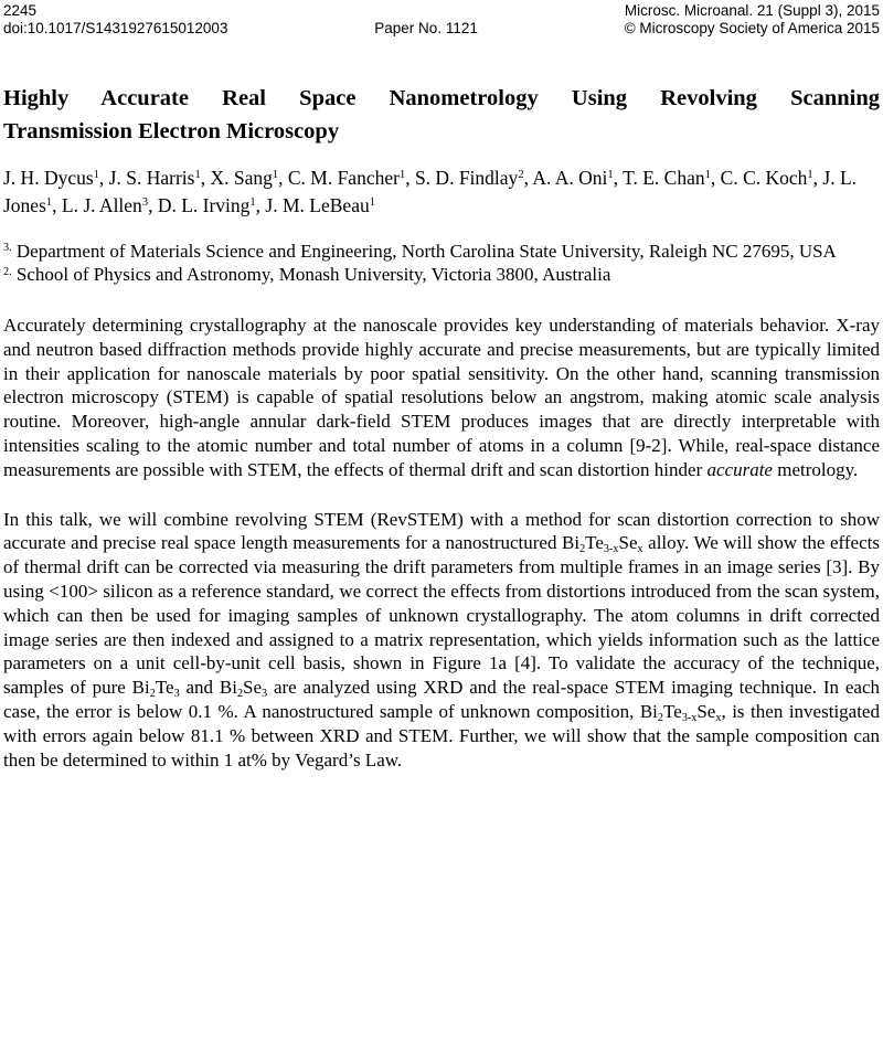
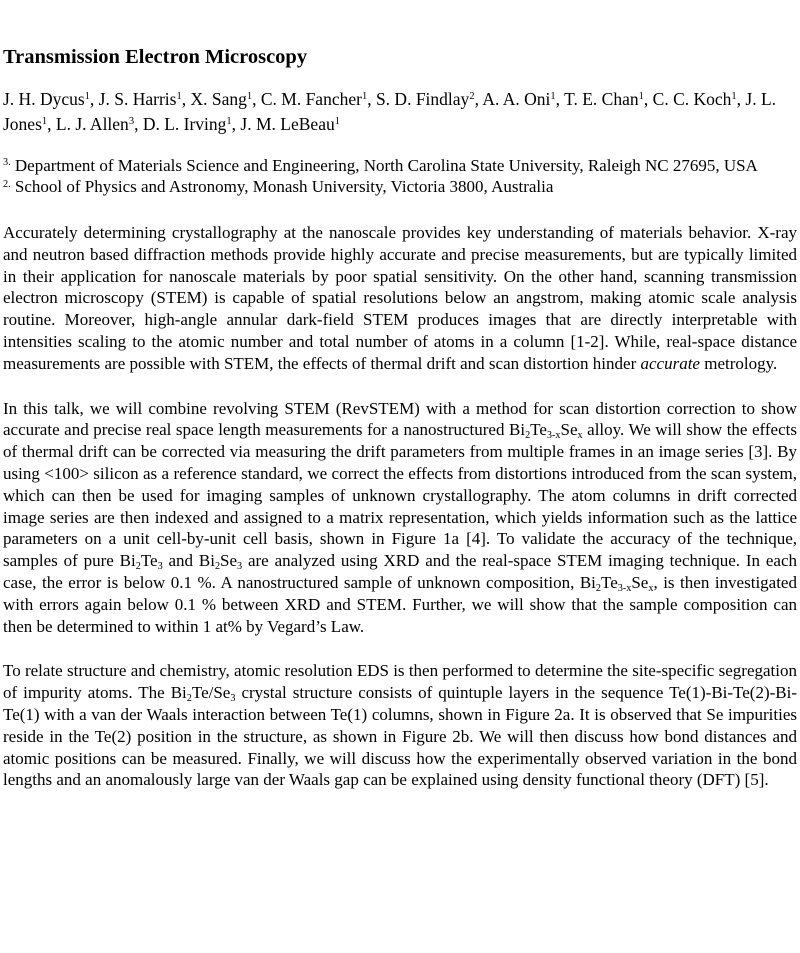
- 2245
- doi:10.1017/S1431927615012003
- Paper No. 1121
- Microsc. Microanal. 21 (Suppl 3), 2015
- © Microscopy Society of America 2015
- Highly Accurate Real Space Nanometrology Using Revolving Scanning
  Transmission Electron Microscopy
  J. H. Dycus1, J. S. Harris1, X. Sang1, C. M. Fancher1, S. D. Findlay2, A. A. Oni1, T. E. Chan1, C. C. Koch1, J. L. Jones1, L. J. Allen3, D. L. Irving1, J. M. LeBeau1
  3. Department of Materials Science and Engineering, North Carolina State University, Raleigh NC 27695, USA
  2. School of Physics and Astronomy, Monash University, Victoria 3800, Australia
- Accurately determining crystallography at the nanoscale provides key understanding of materials behavior. X-ray and neutron based diffraction methods provide highly accurate and precise measurements, but are typically limited in their application for nanoscale materials by poor spatial sensitivity. On the other hand, scanning transmission electron microscopy (STEM) is capable of spatial resolutions below an angstrom, making atomic scale analysis routine. Moreover, high-angle annular dark-field STEM produces images that are directly interpretable with intensities scaling to the atomic number and total number of atoms in a column [9-2]. While, real-space distance measurements are possible with STEM, the effects of thermal drift and scan distortion hinder accurate metrology.
+ Accurately determining crystallography at the nanoscale provides key understanding of materials behavior. X-ray and neutron based diffraction methods provide highly accurate and precise measurements, but are typically limited in their application for nanoscale materials by poor spatial sensitivity. On the other hand, scanning transmission electron microscopy (STEM) is capable of spatial resolutions below an angstrom, making atomic scale analysis routine. Moreover, high-angle annular dark-field STEM produces images that are directly interpretable with intensities scaling to the atomic number and total number of atoms in a column [1-2]. While, real-space distance measurements are possible with STEM, the effects of thermal drift and scan distortion hinder accurate metrology.
- In this talk, we will combine revolving STEM (RevSTEM) with a method for scan distortion correction to show accurate and precise real space length measurements for a nanostructured Bi2Te3-xSex alloy. We will show the effects of thermal drift can be corrected via measuring the drift parameters from multiple frames in an image series [3]. By using <100> silicon as a reference standard, we correct the effects from distortions introduced from the scan system, which can then be used for imaging samples of unknown crystallography. The atom columns in drift corrected image series are then indexed and assigned to a matrix representation, which yields information such as the lattice parameters on a unit cell-by-unit cell basis, shown in Figure 1a [4]. To validate the accuracy of the technique, samples of pure Bi2Te3 and Bi2Se3 are analyzed using XRD and the real-space STEM imaging technique. In each case, the error is below 0.1 %. A nanostructured sample of unknown composition, Bi2Te3-xSex, is then investigated with errors again below 81.1 % between XRD and STEM. Further, we will show that the sample composition can then be determined to within 1 at% by Vegard’s Law.
+ In this talk, we will combine revolving STEM (RevSTEM) with a method for scan distortion correction to show accurate and precise real space length measurements for a nanostructured Bi2Te3-xSex alloy. We will show the effects of thermal drift can be corrected via measuring the drift parameters from multiple frames in an image series [3]. By using <100> silicon as a reference standard, we correct the effects from distortions introduced from the scan system, which can then be used for imaging samples of unknown crystallography. The atom columns in drift corrected image series are then indexed and assigned to a matrix representation, which yields information such as the lattice parameters on a unit cell-by-unit cell basis, shown in Figure 1a [4]. To validate the accuracy of the technique, samples of pure Bi2Te3 and Bi2Se3 are analyzed using XRD and the real-space STEM imaging technique. In each case, the error is below 0.1 %. A nanostructured sample of unknown composition, Bi2Te3-xSex, is then investigated with errors again below 0.1 % between XRD and STEM. Further, we will show that the sample composition can then be determined to within 1 at% by Vegard’s Law.
+ To relate structure and chemistry, atomic resolution EDS is then performed to determine the site-specific segregation of impurity atoms. The Bi2Te/Se3 crystal structure consists of quintuple layers in the sequence Te(1)-Bi-Te(2)-Bi-Te(1) with a van der Waals interaction between Te(1) columns, shown in Figure 2a. It is observed that Se impurities reside in the Te(2) position in the structure, as shown in Figure 2b. We will then discuss how bond distances and atomic positions can be measured. Finally, we will discuss how the experimentally observed variation in the bond lengths and an anomalously large van der Waals gap can be explained using density functional theory (DFT) [5].
